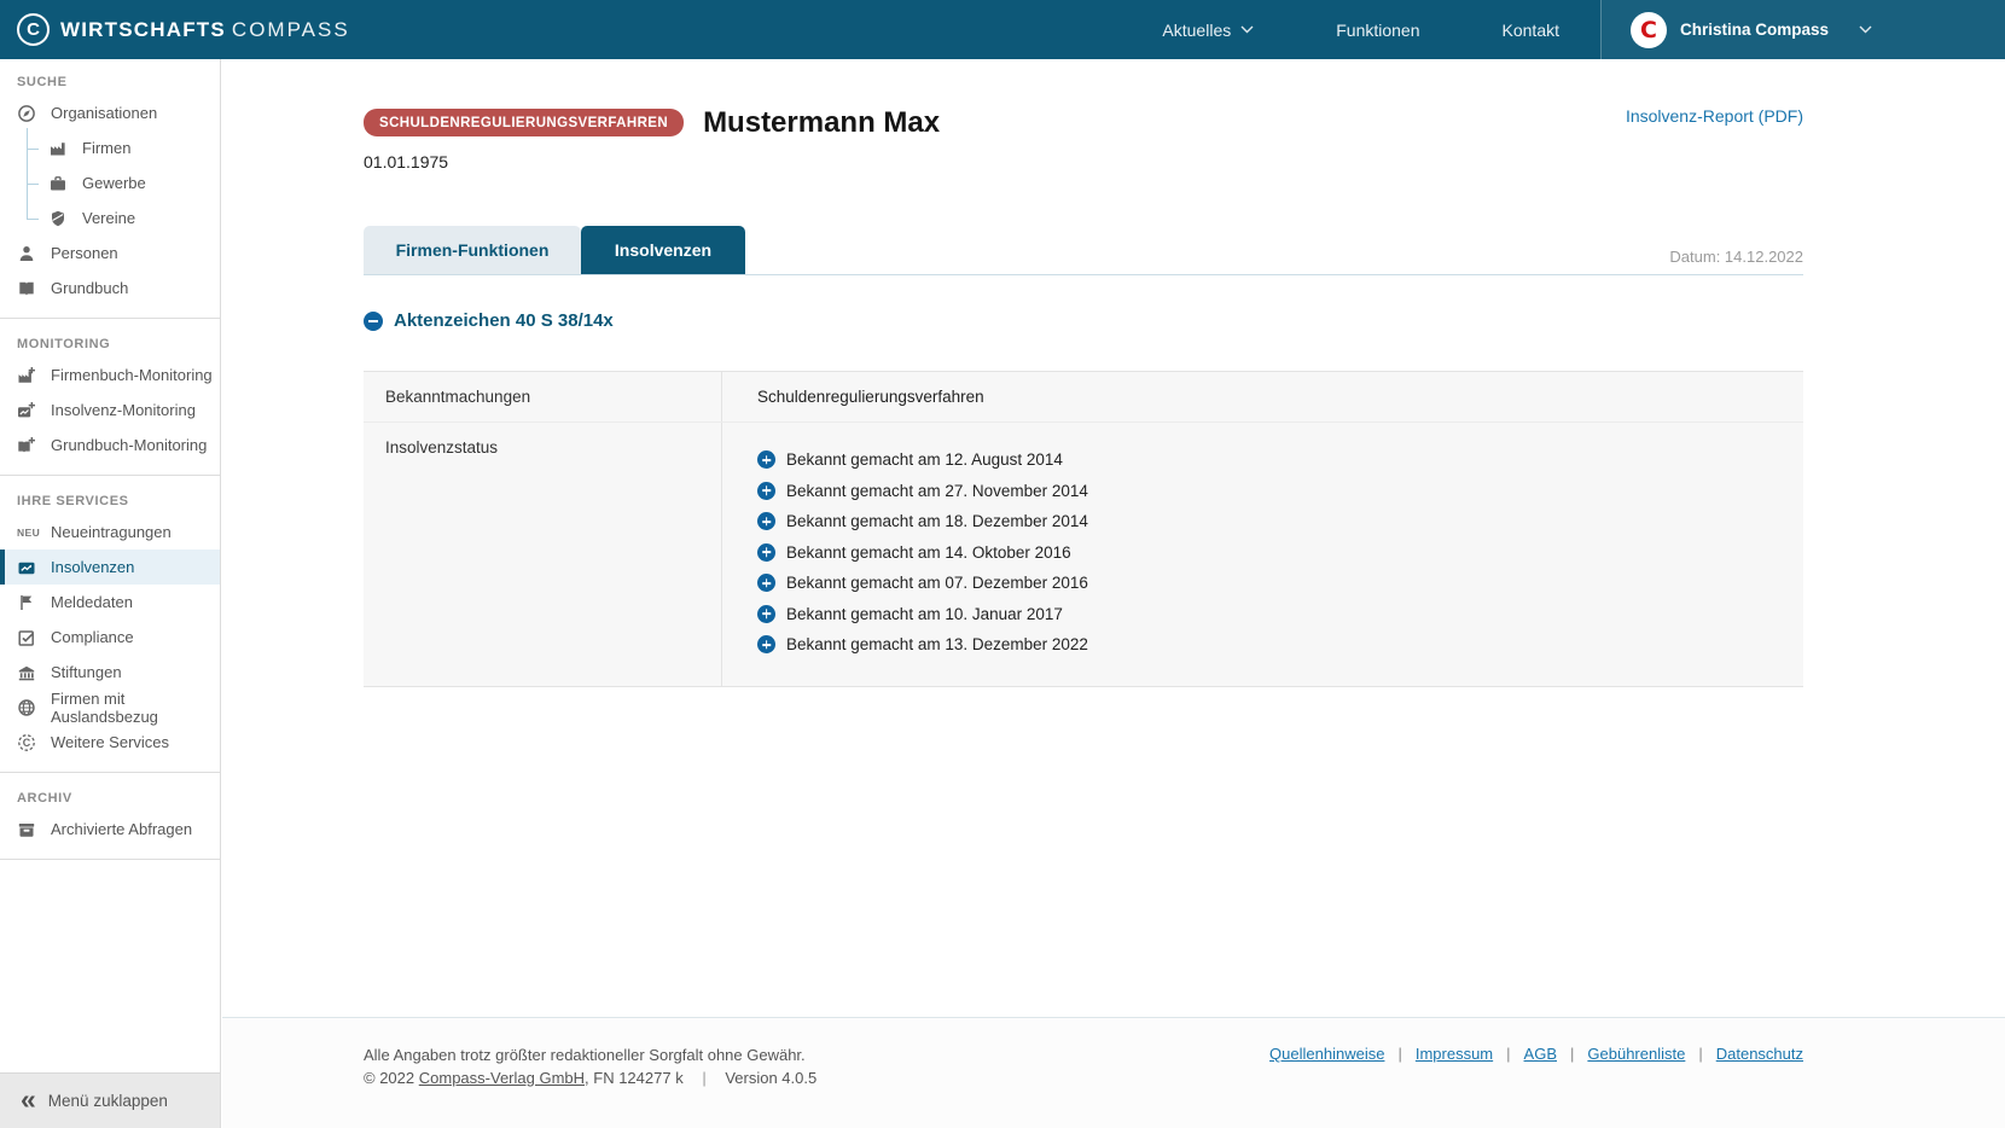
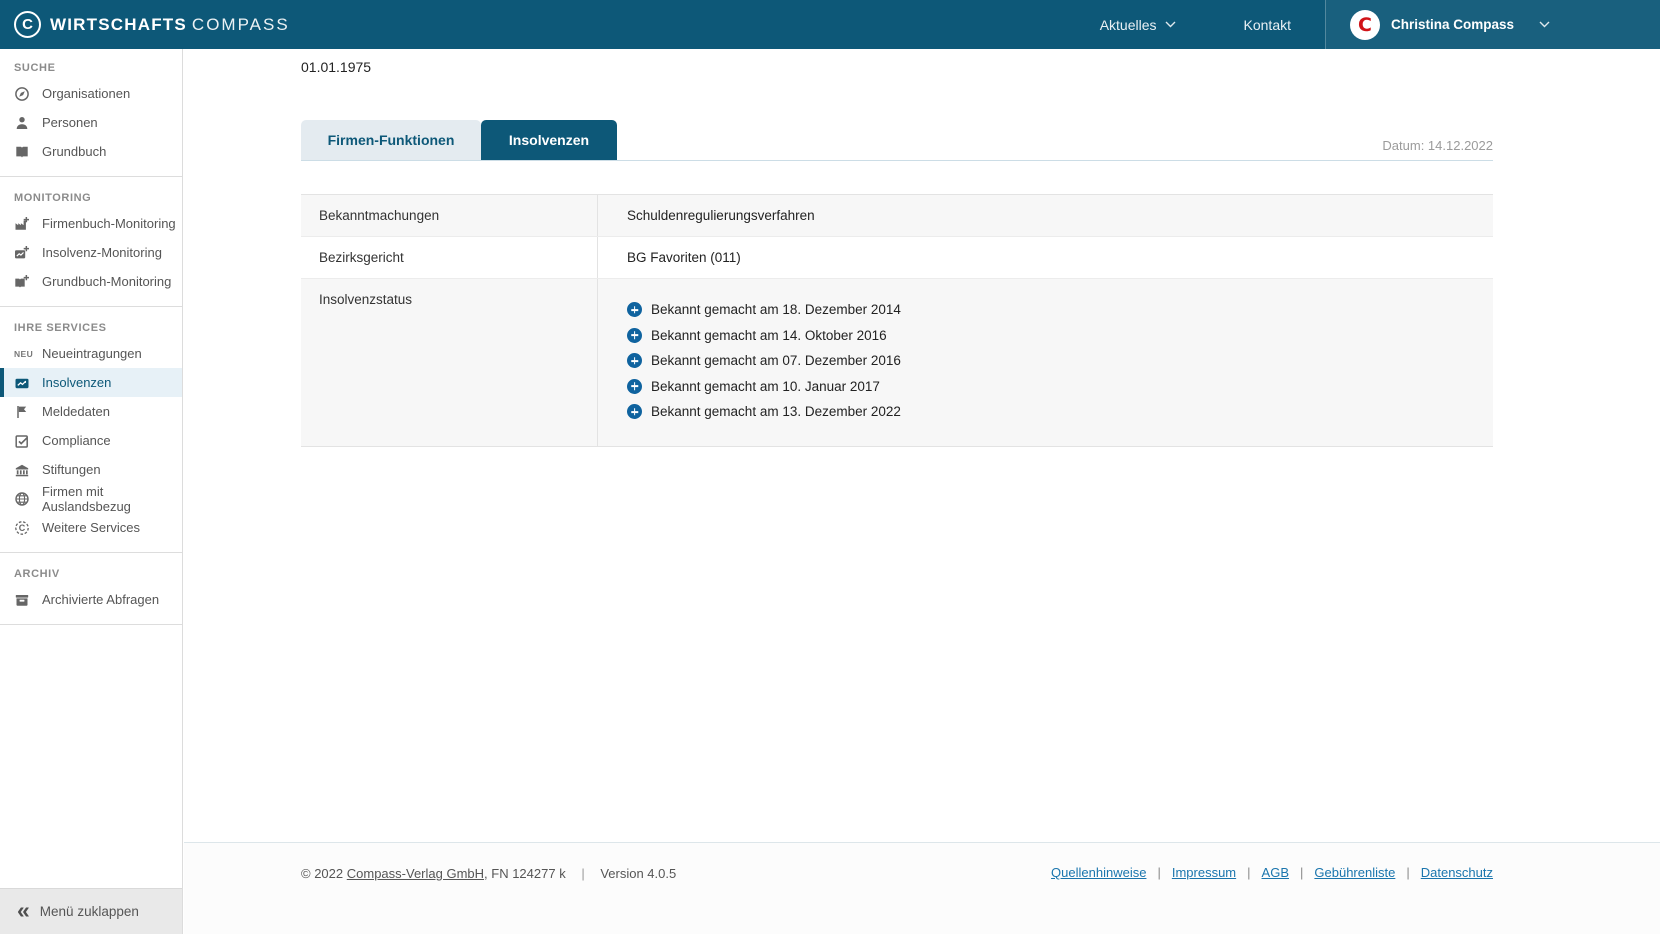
  C
  WIRTSCHAFTS
  COMPASS
  Aktuelles
- Funktionen
  Kontakt
  C
  Christina Compass
  SUCHE
  Organisationen
- Firmen
- Gewerbe
- Vereine
  Personen
  Grundbuch
  MONITORING
  Firmenbuch-Monitoring
  Insolvenz-Monitoring
  Grundbuch-Monitoring
  IHRE SERVICES
  NEU
  Neueintragungen
  Insolvenzen
  Meldedaten
  Compliance
  Stiftungen
  Firmen mit Auslandsbezug
  C
  Weitere Services
  ARCHIV
  Archivierte Abfragen
  «
  Menü zuklappen
- SCHULDENREGULIERUNGSVERFAHREN
- Mustermann Max
- Insolvenz-Report (PDF)
  01.01.1975
  Firmen-Funktionen
  Insolvenzen
  Datum: 14.12.2022
- Aktenzeichen 40 S 38/14x
  Bekanntmachungen
  Schuldenregulierungsverfahren
+ Bezirksgericht
+ BG Favoriten (011)
  Insolvenzstatus
- Bekannt gemacht am 12. August 2014
- Bekannt gemacht am 27. November 2014
  Bekannt gemacht am 18. Dezember 2014
  Bekannt gemacht am 14. Oktober 2016
  Bekannt gemacht am 07. Dezember 2016
  Bekannt gemacht am 10. Januar 2017
  Bekannt gemacht am 13. Dezember 2022
- Alle Angaben trotz größter redaktioneller Sorgfalt ohne Gewähr.
  © 2022 Compass-Verlag GmbH, FN 124277 k | Version 4.0.5
  Quellenhinweise
  |
  Impressum
  |
  AGB
  |
  Gebührenliste
  |
  Datenschutz
